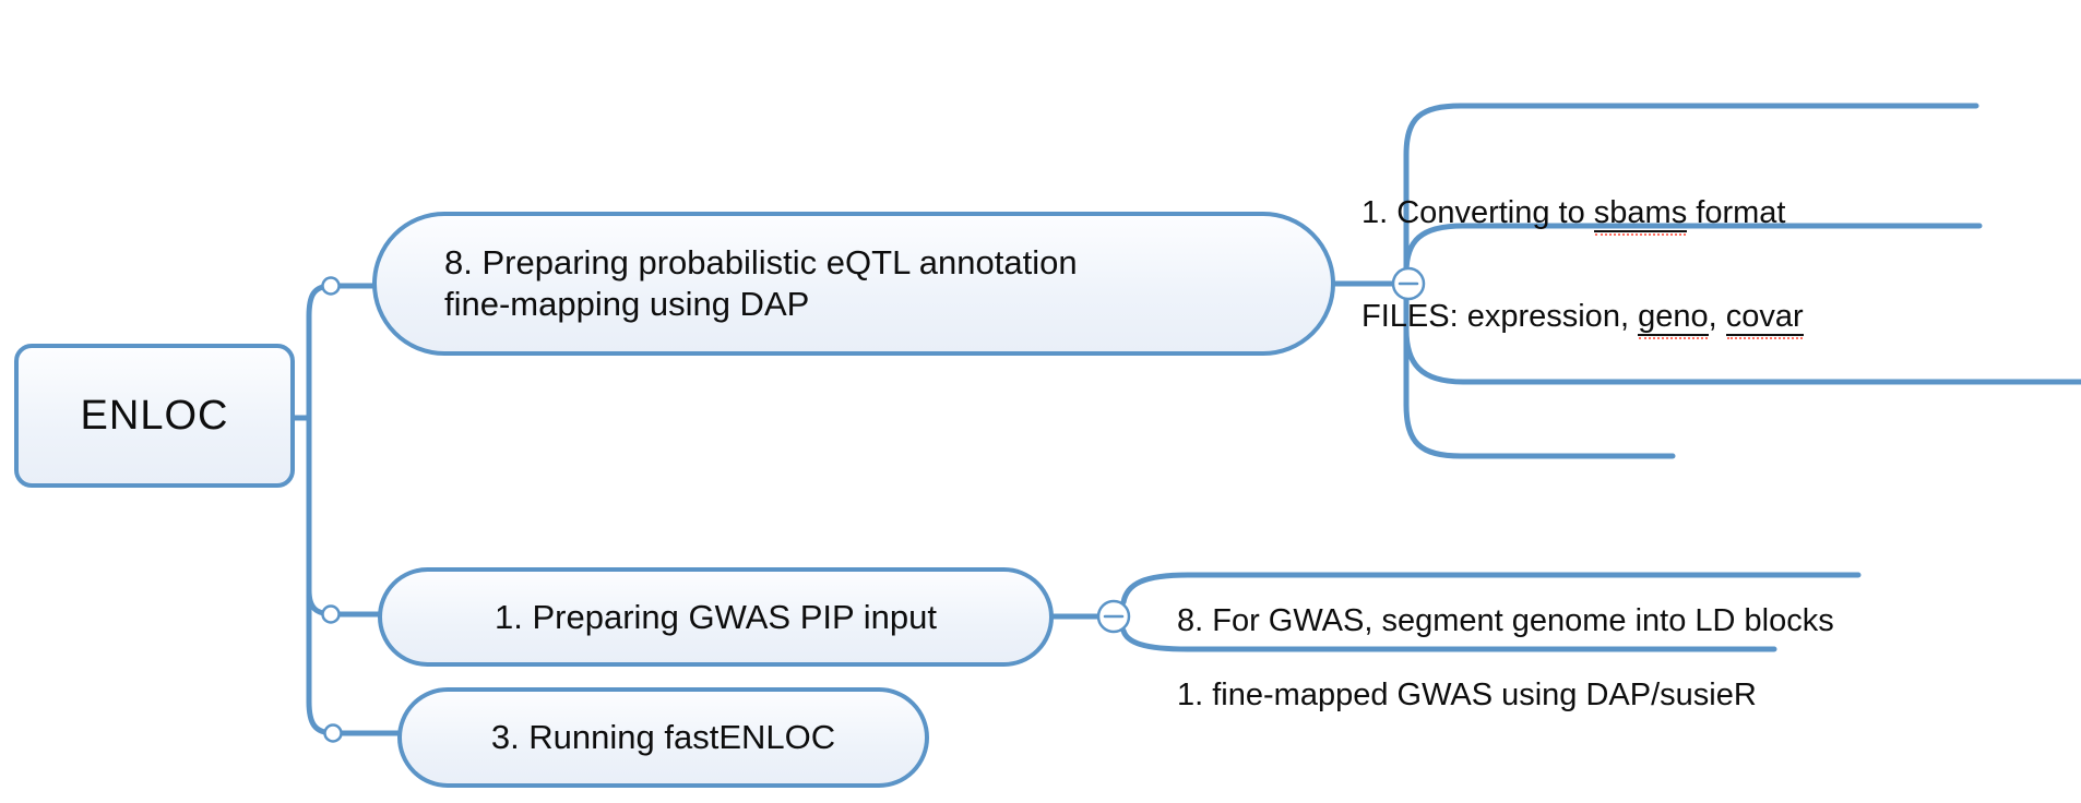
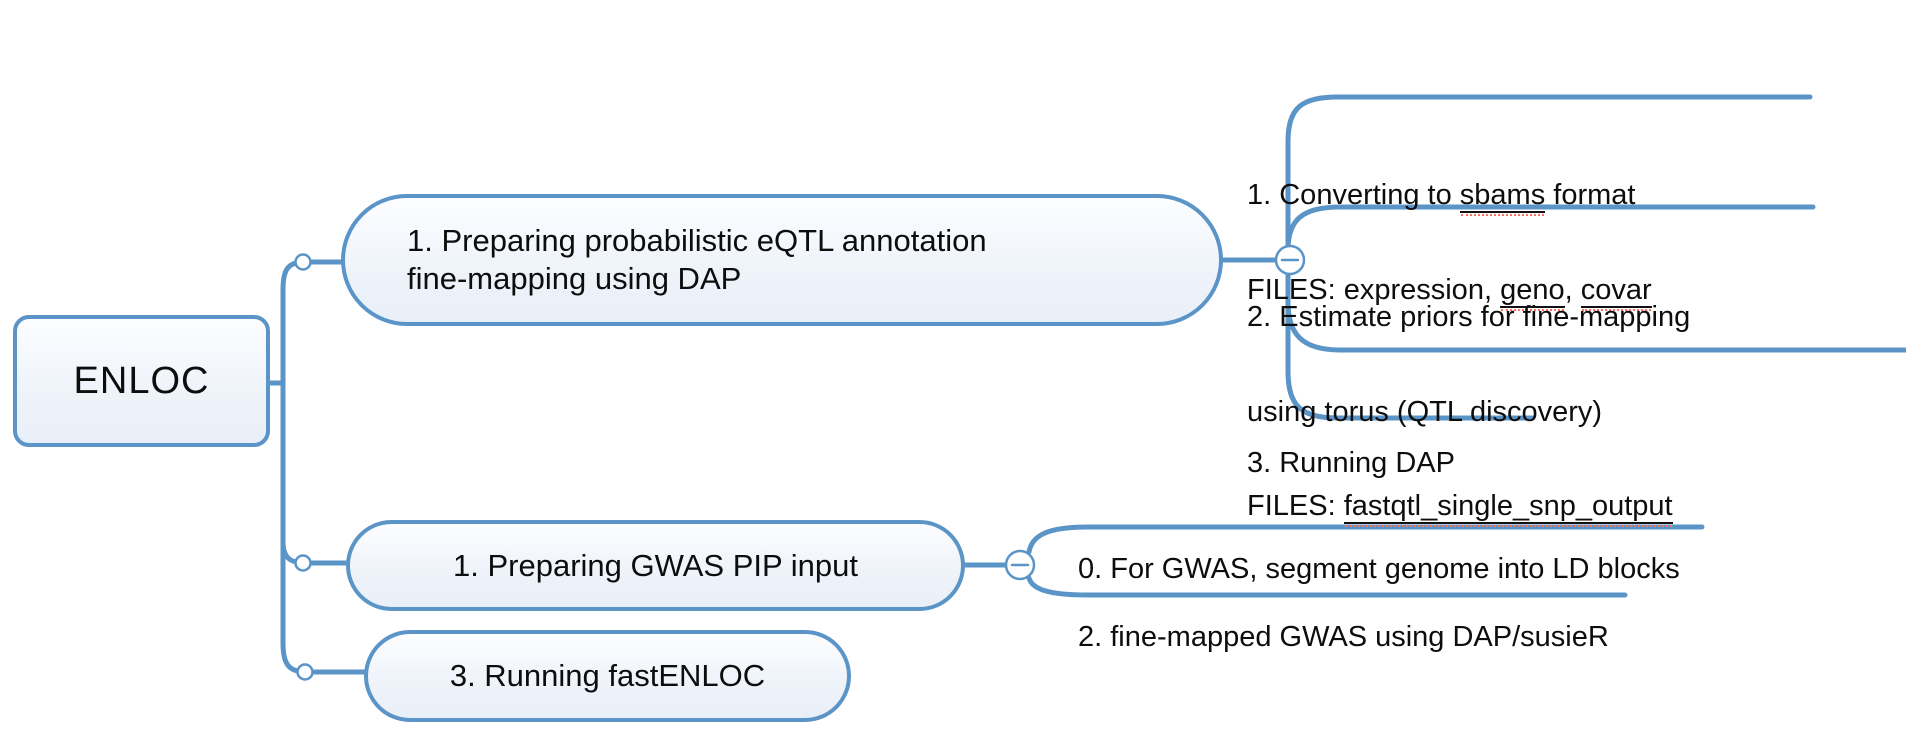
  ENLOC
- 8. Preparing probabilistic eQTL annotation
+ 1. Preparing probabilistic eQTL annotation
  fine-mapping using DAP
  1. Preparing GWAS PIP input
  3. Running fastENLOC
  1. Converting to sbams format
  FILES: expression, geno, covar
+ 2. Estimate priors for fine-mapping
+ using torus (QTL discovery)
+ FILES: fastqtl_single_snp_output
+ 3. Running DAP
- 8. For GWAS, segment genome into LD blocks
+ 0. For GWAS, segment genome into LD blocks
- 1. fine-mapped GWAS using DAP/susieR
+ 2. fine-mapped GWAS using DAP/susieR
